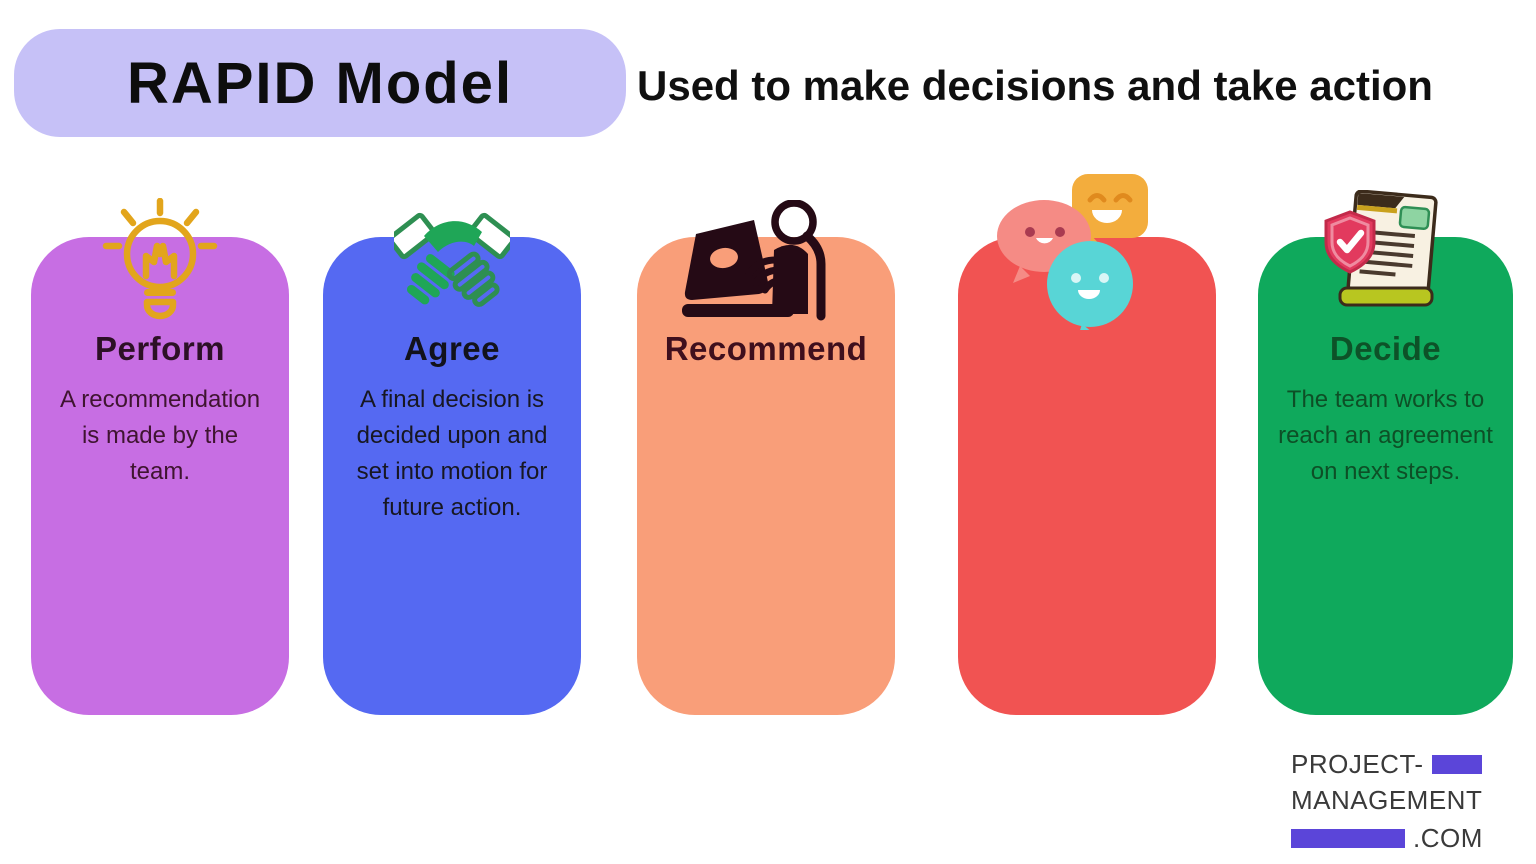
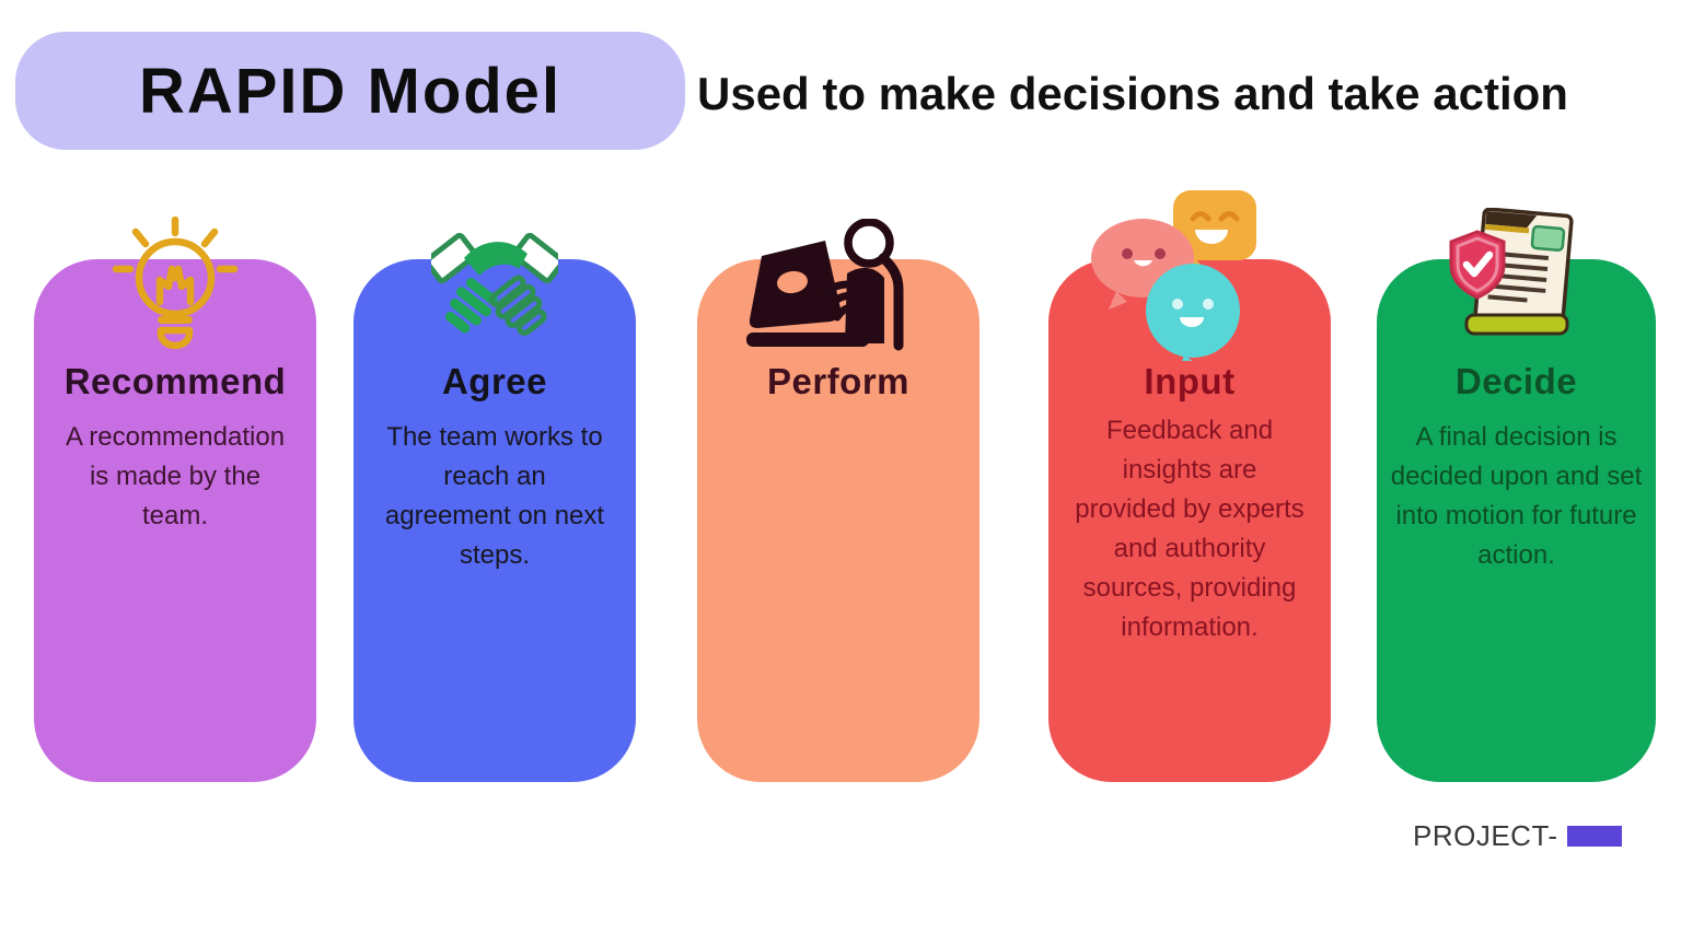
  RAPID Model
  Used to make decisions and take action
- Perform
+ Recommend
  A recommendation is made by the team.
  Agree
- A final decision is decided upon and set into motion for future action.
+ The team works to reach an agreement on next steps.
- Recommend
+ Perform
+ Input
+ Feedback and insights are provided by experts and authority sources, providing information.
  Decide
- The team works to reach an agreement on next steps.
+ A final decision is decided upon and set into motion for future action.
  PROJECT-
- MANAGEMENT
- .COM
